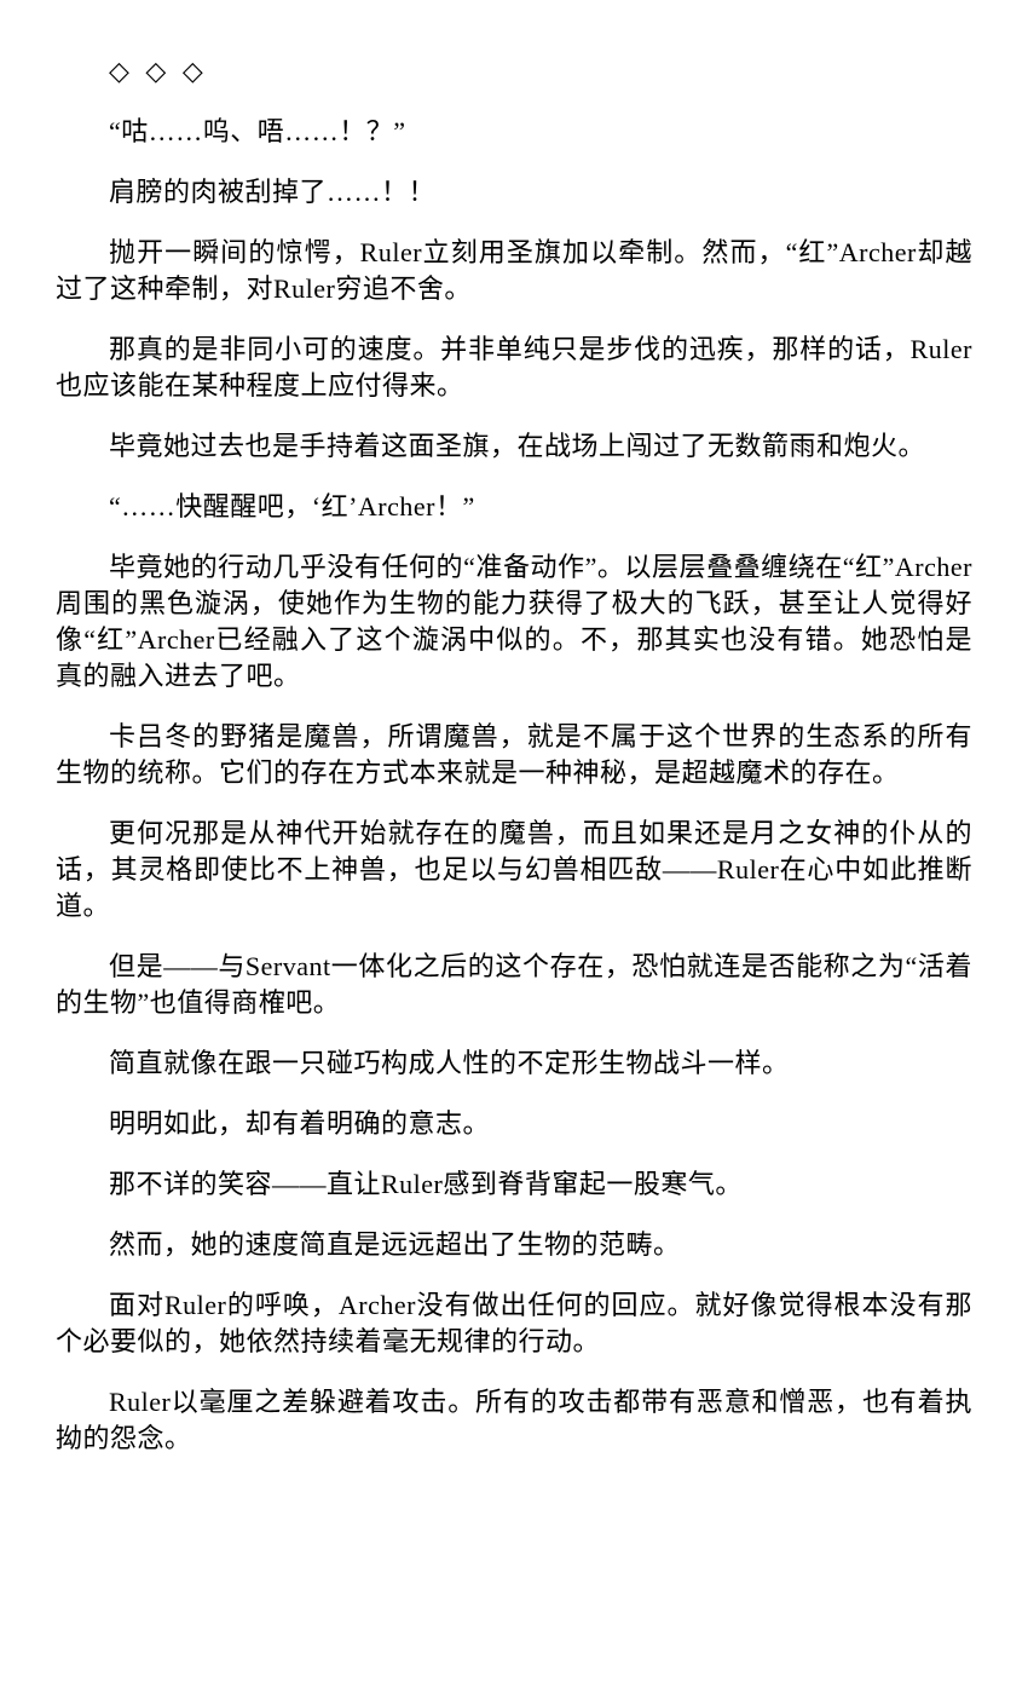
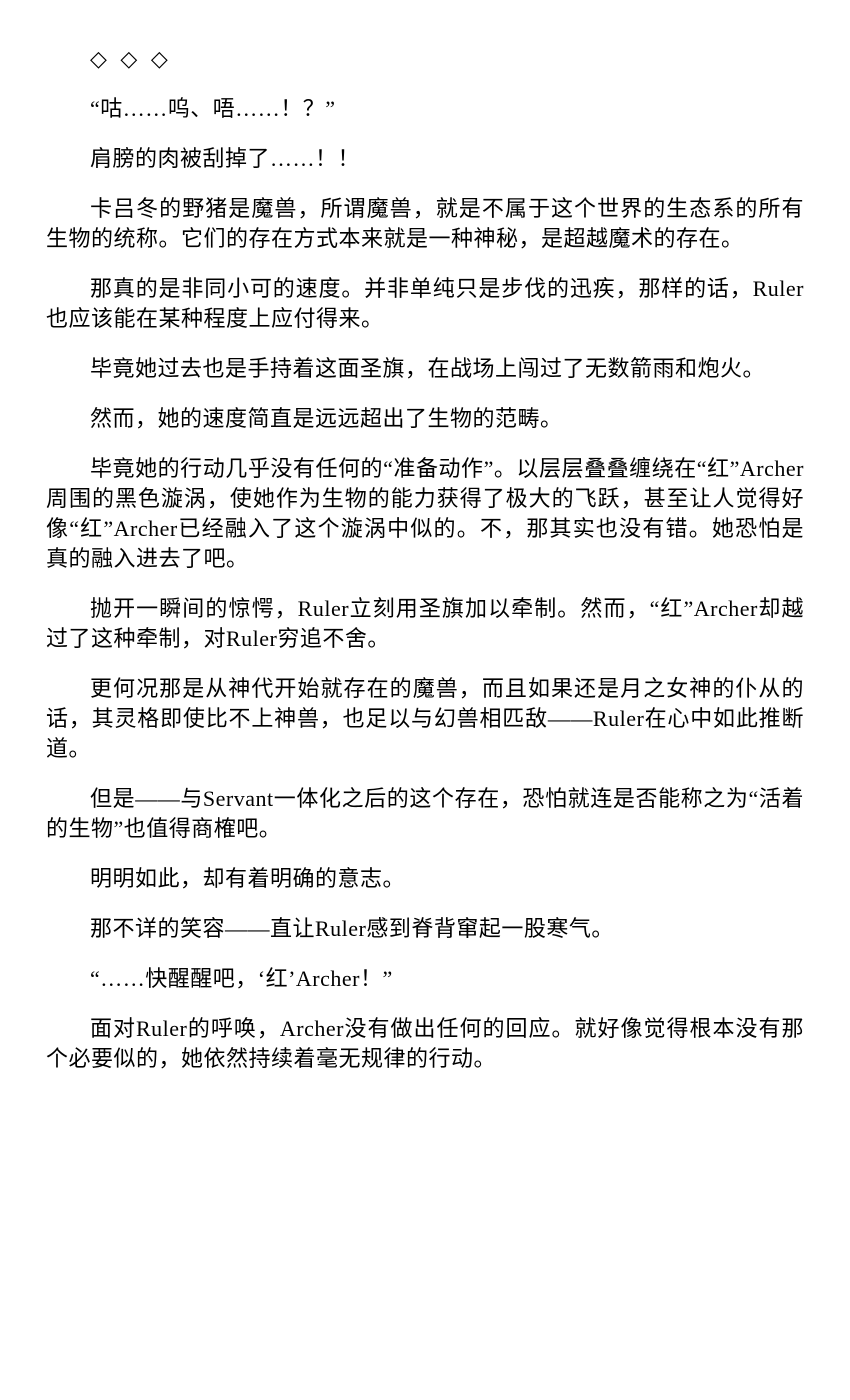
  ◇ ◇ ◇
  “咕……呜、唔……！？”
  肩膀的肉被刮掉了……！！
- 抛开一瞬间的惊愕，Ruler立刻用圣旗加以牵制。然而，“红”Archer却越过了这种牵制，对Ruler穷追不舍。
+ 卡吕冬的野猪是魔兽，所谓魔兽，就是不属于这个世界的生态系的所有生物的统称。它们的存在方式本来就是一种神秘，是超越魔术的存在。
  那真的是非同小可的速度。并非单纯只是步伐的迅疾，那样的话，Ruler也应该能在某种程度上应付得来。
  毕竟她过去也是手持着这面圣旗，在战场上闯过了无数箭雨和炮火。
- “……快醒醒吧，‘红’Archer！”
+ 然而，她的速度简直是远远超出了生物的范畴。
  毕竟她的行动几乎没有任何的“准备动作”。以层层叠叠缠绕在“红”Archer周围的黑色漩涡，使她作为生物的能力获得了极大的飞跃，甚至让人觉得好像“红”Archer已经融入了这个漩涡中似的。不，那其实也没有错。她恐怕是真的融入进去了吧。
- 卡吕冬的野猪是魔兽，所谓魔兽，就是不属于这个世界的生态系的所有生物的统称。它们的存在方式本来就是一种神秘，是超越魔术的存在。
+ 抛开一瞬间的惊愕，Ruler立刻用圣旗加以牵制。然而，“红”Archer却越过了这种牵制，对Ruler穷追不舍。
  更何况那是从神代开始就存在的魔兽，而且如果还是月之女神的仆从的话，其灵格即使比不上神兽，也足以与幻兽相匹敌——Ruler在心中如此推断道。
  但是——与Servant一体化之后的这个存在，恐怕就连是否能称之为“活着的生物”也值得商榷吧。
- 简直就像在跟一只碰巧构成人性的不定形生物战斗一样。
  明明如此，却有着明确的意志。
  那不详的笑容——直让Ruler感到脊背窜起一股寒气。
- 然而，她的速度简直是远远超出了生物的范畴。
+ “……快醒醒吧，‘红’Archer！”
  面对Ruler的呼唤，Archer没有做出任何的回应。就好像觉得根本没有那个必要似的，她依然持续着毫无规律的行动。
- Ruler以毫厘之差躲避着攻击。所有的攻击都带有恶意和憎恶，也有着执拗的怨念。
